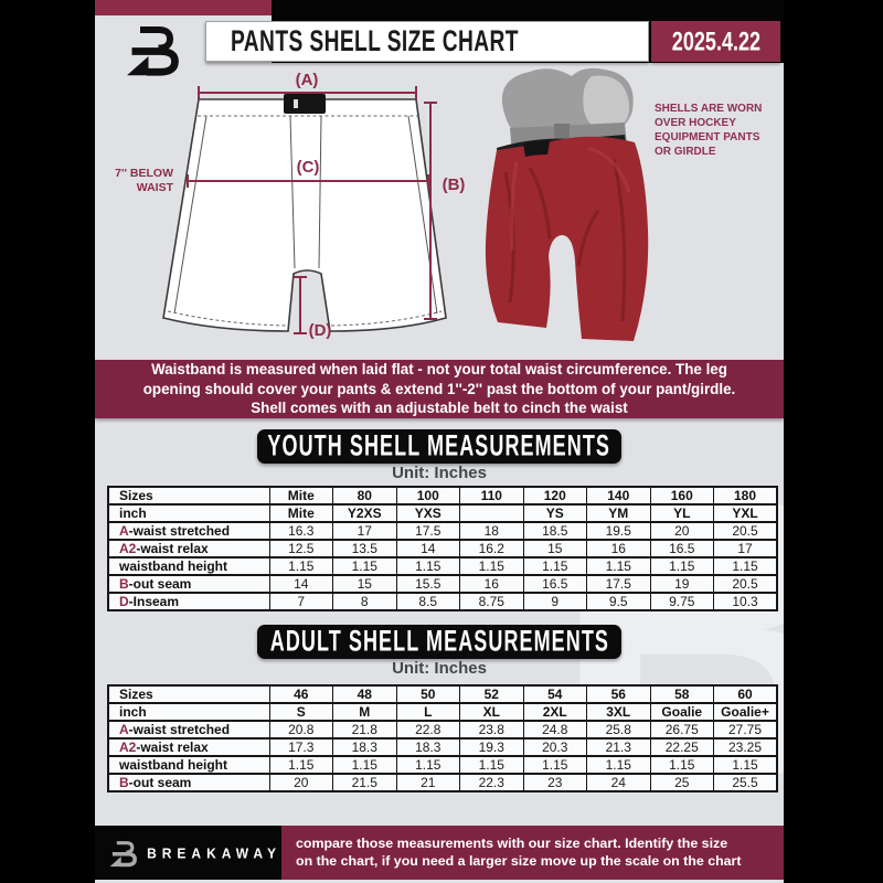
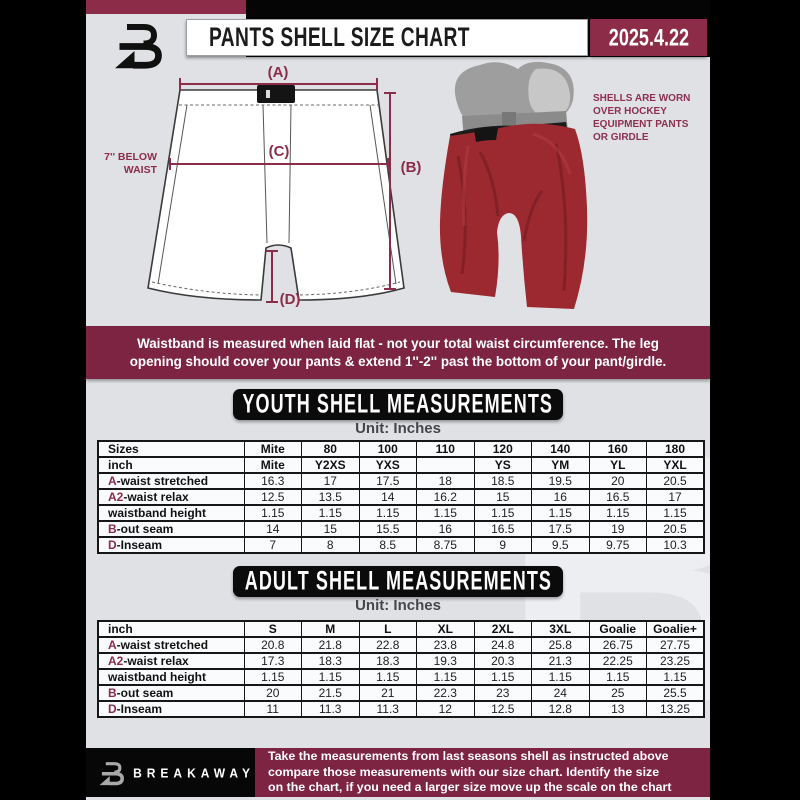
  B
  PANTS SHELL SIZE CHART
  2025.4.22
  (A)
  (B)
  (C)
  (D)
  7'' BELOW
  WAIST
  SHELLS ARE WORN
  OVER HOCKEY
  EQUIPMENT PANTS
  OR GIRDLE
  Waistband is measured when laid flat - not your total waist circumference. The leg
  opening should cover your pants & extend 1''-2'' past the bottom of your pant/girdle.
- Shell comes with an adjustable belt to cinch the waist
  YOUTH SHELL MEASUREMENTS
  Unit: Inches
  Sizes	Mite	80	100	110	120	140	160	180
  inch	Mite	Y2XS	YXS		YS	YM	YL	YXL
  A-waist stretched	16.3	17	17.5	18	18.5	19.5	20	20.5
  A2-waist relax	12.5	13.5	14	16.2	15	16	16.5	17
  waistband height	1.15	1.15	1.15	1.15	1.15	1.15	1.15	1.15
  B-out seam	14	15	15.5	16	16.5	17.5	19	20.5
  D-Inseam	7	8	8.5	8.75	9	9.5	9.75	10.3
  ADULT SHELL MEASUREMENTS
  Unit: Inches
- Sizes	46	48	50	52	54	56	58	60
  inch	S	M	L	XL	2XL	3XL	Goalie	Goalie+
  A-waist stretched	20.8	21.8	22.8	23.8	24.8	25.8	26.75	27.75
  A2-waist relax	17.3	18.3	18.3	19.3	20.3	21.3	22.25	23.25
  waistband height	1.15	1.15	1.15	1.15	1.15	1.15	1.15	1.15
  B-out seam	20	21.5	21	22.3	23	24	25	25.5
+ D-Inseam	11	11.3	11.3	12	12.5	12.8	13	13.25
  BREAKAWAY
+ Take the measurements from last seasons shell as instructed above
  compare those measurements with our size chart. Identify the size
  on the chart, if you need a larger size move up the scale on the chart
